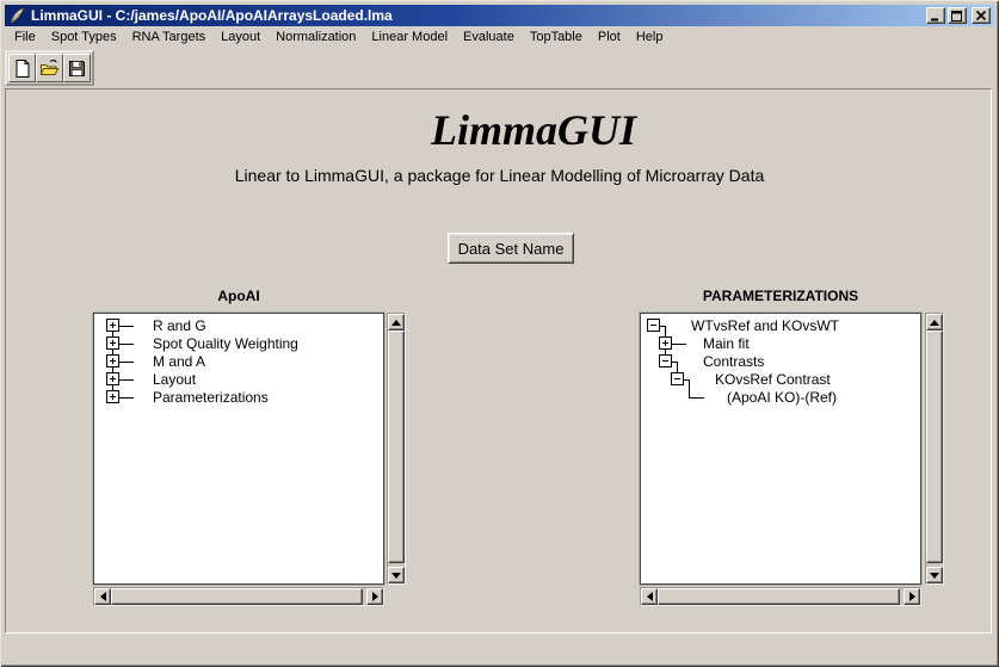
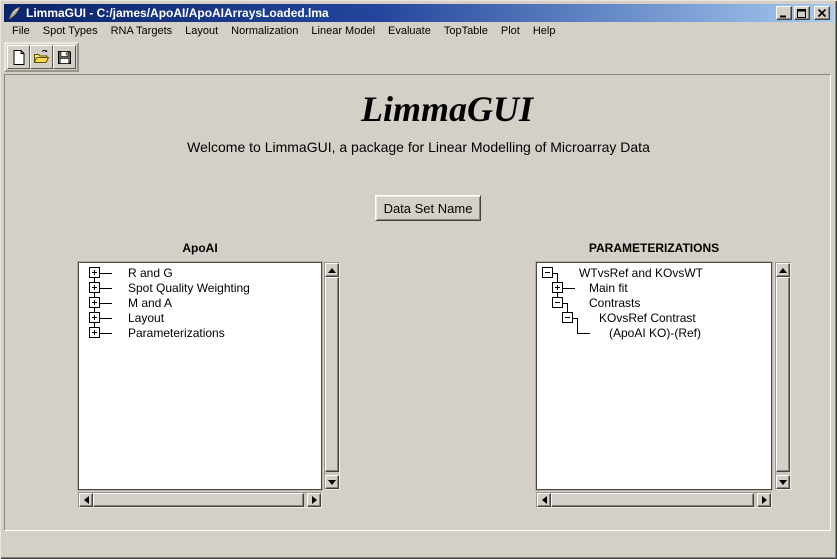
  LimmaGUI - C:/james/ApoAI/ApoAIArraysLoaded.lma
  File
  Spot Types
  RNA Targets
  Layout
  Normalization
  Linear Model
  Evaluate
  TopTable
  Plot
  Help
  LimmaGUI
- Linear to LimmaGUI, a package for Linear Modelling of Microarray Data
+ Welcome to LimmaGUI, a package for Linear Modelling of Microarray Data
  Data Set Name
  ApoAI
  R and G
  Spot Quality Weighting
  M and A
  Layout
  Parameterizations
  PARAMETERIZATIONS
  WTvsRef and KOvsWT
  Main fit
  Contrasts
  KOvsRef Contrast
  (ApoAI KO)-(Ref)
